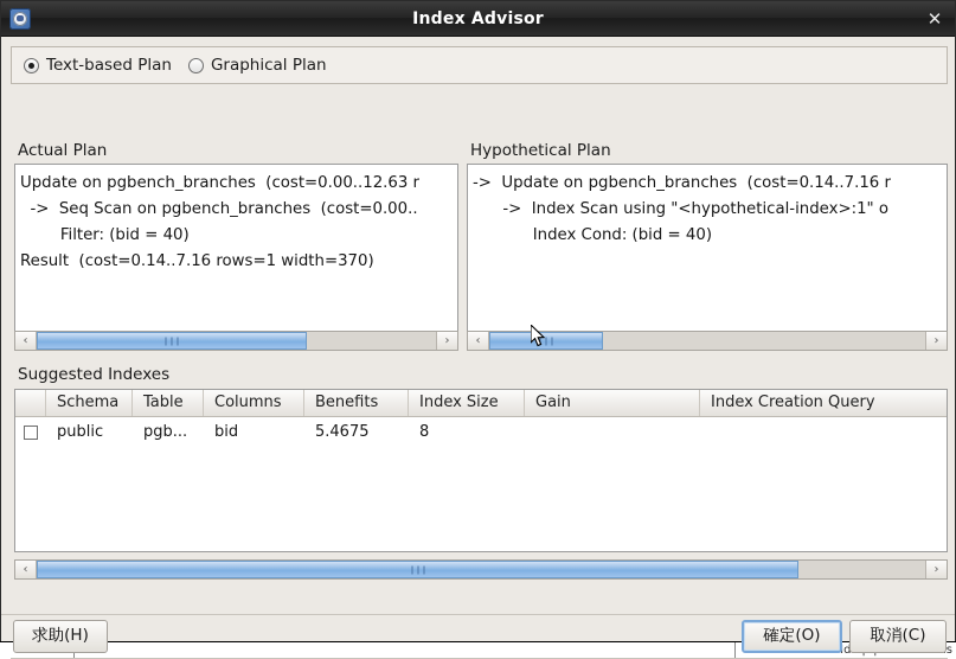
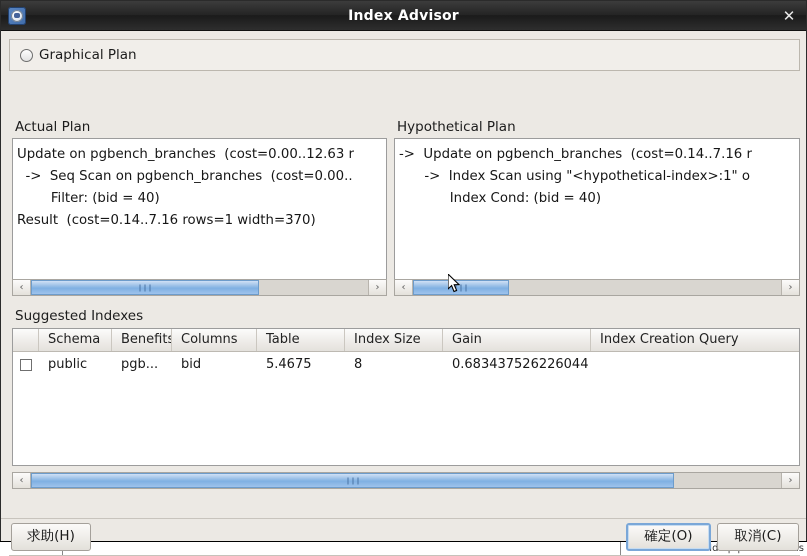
  Index Advisor
  ✕
- Text-based Plan
  Graphical Plan
  Actual Plan
  Hypothetical Plan
  Update on pgbench_branches (cost=0.00..12.63 r
  -> Seq Scan on pgbench_branches (cost=0.00..
  Filter: (bid = 40)
  Result (cost=0.14..7.16 rows=1 width=370)
  -> Update on pgbench_branches (cost=0.14..7.16 r
  -> Index Scan using "<hypothetical-index>:1" o
  Index Cond: (bid = 40)
  ‹
  ›
  ‹
  ›
  Suggested Indexes
  Schema
- Table
+ Benefits
  Columns
- Benefits
+ Table
  Index Size
  Gain
  Index Creation Query
  public
  pgb...
  bid
  5.4675
  8
+ 0.683437526226044
  ‹
  ›
  求助(H)
  確定(O)
  取消(C)
